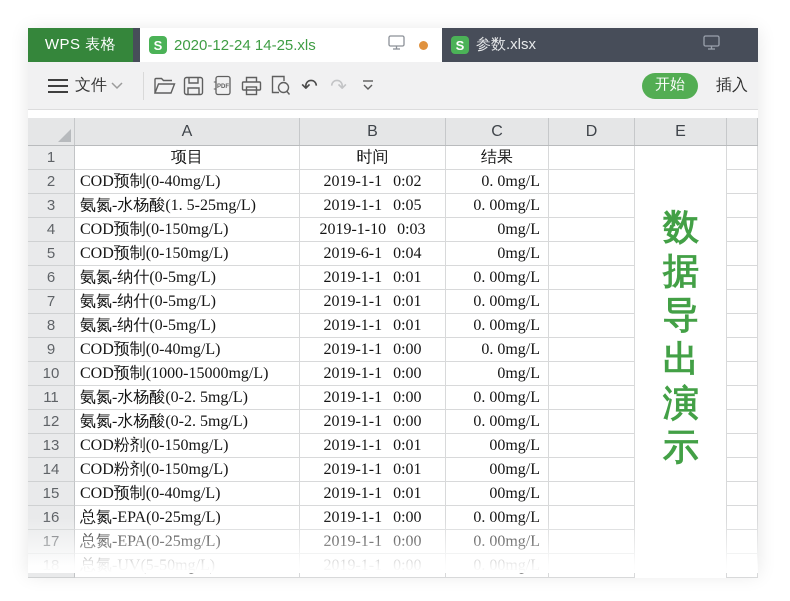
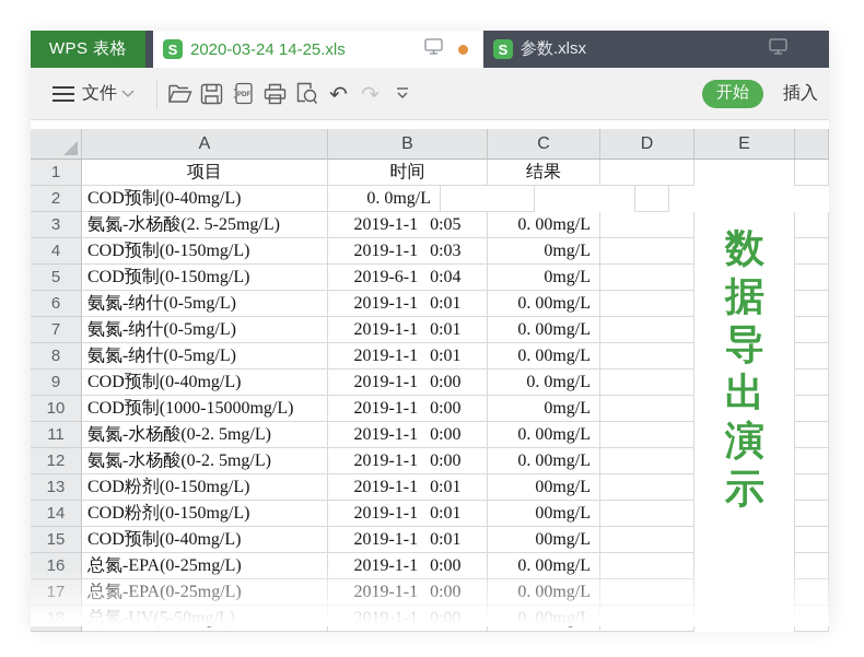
  WPS 表格
  S
- 2020-12-24 14-25.xls
+ 2020-03-24 14-25.xls
  S
  参数.xlsx
  文件
  ↶
  ↷
  开始
  插入
  A
  B
  C
  D
  E
  1
  项目
  时间
  结果
  2
  COD预制(0-40mg/L)
- 2019-1-1 0:02
  0. 0mg/L
  3
- 氨氮-水杨酸(1. 5-25mg/L)
+ 氨氮-水杨酸(2. 5-25mg/L)
  2019-1-1 0:05
  0. 00mg/L
  4
  COD预制(0-150mg/L)
- 2019-1-10 0:03
+ 2019-1-1 0:03
  0mg/L
  5
  COD预制(0-150mg/L)
  2019-6-1 0:04
  0mg/L
  6
  氨氮-纳什(0-5mg/L)
  2019-1-1 0:01
  0. 00mg/L
  7
  氨氮-纳什(0-5mg/L)
  2019-1-1 0:01
  0. 00mg/L
  8
  氨氮-纳什(0-5mg/L)
  2019-1-1 0:01
  0. 00mg/L
  9
  COD预制(0-40mg/L)
  2019-1-1 0:00
  0. 0mg/L
  10
  COD预制(1000-15000mg/L)
  2019-1-1 0:00
  0mg/L
  11
  氨氮-水杨酸(0-2. 5mg/L)
  2019-1-1 0:00
  0. 00mg/L
  12
  氨氮-水杨酸(0-2. 5mg/L)
  2019-1-1 0:00
  0. 00mg/L
  13
  COD粉剂(0-150mg/L)
  2019-1-1 0:01
  00mg/L
  14
  COD粉剂(0-150mg/L)
  2019-1-1 0:01
  00mg/L
  15
  COD预制(0-40mg/L)
  2019-1-1 0:01
  00mg/L
  2019-1-1 0:00
  0. 00mg/L
  数
  据
  导
  出
  演
  示
